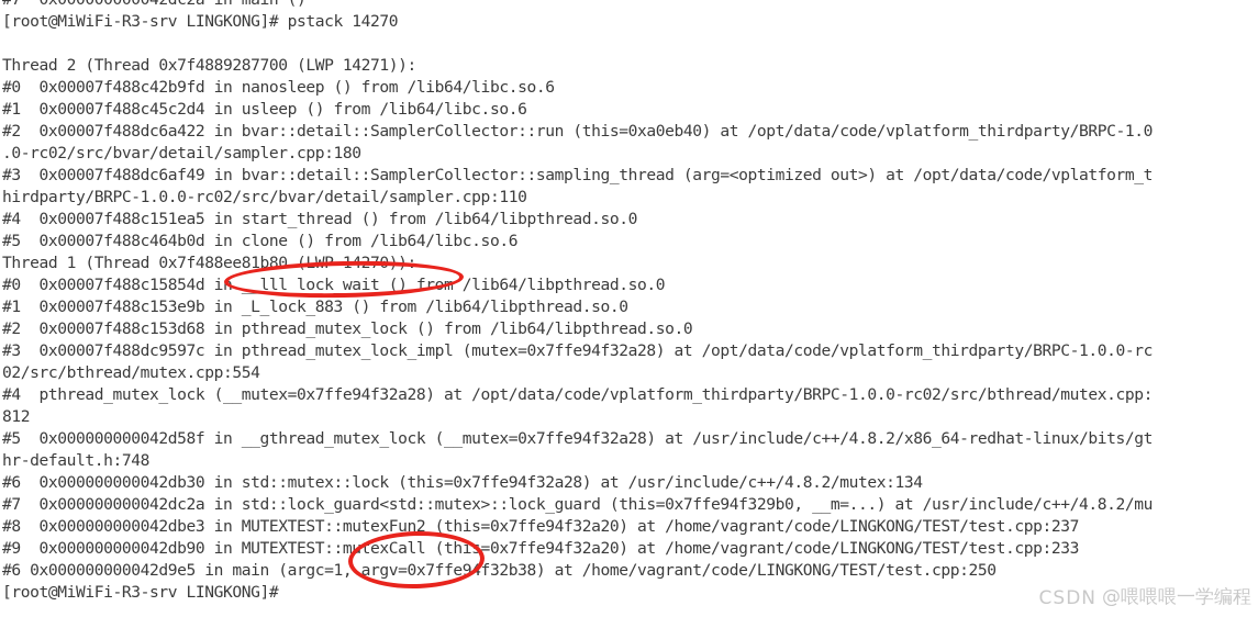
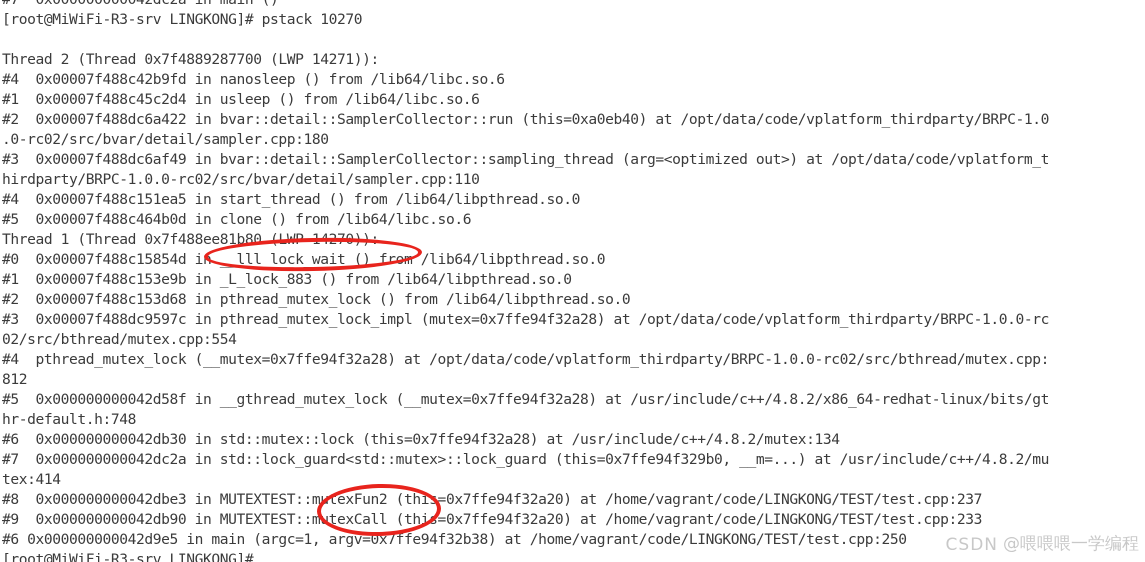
- [root@MiWiFi-R3-srv LINGKONG]# pstack 14270
+ [root@MiWiFi-R3-srv LINGKONG]# pstack 10270
  Thread 2 (Thread 0x7f4889287700 (LWP 14271)):
- #0 0x00007f488c42b9fd in nanosleep () from /lib64/libc.so.6
+ #4 0x00007f488c42b9fd in nanosleep () from /lib64/libc.so.6
  #1 0x00007f488c45c2d4 in usleep () from /lib64/libc.so.6
  #2 0x00007f488dc6a422 in bvar::detail::SamplerCollector::run (this=0xa0eb40) at /opt/data/code/vplatform_thirdparty/BRPC-1.0
  .0-rc02/src/bvar/detail/sampler.cpp:180
  #3 0x00007f488dc6af49 in bvar::detail::SamplerCollector::sampling_thread (arg=<optimized out>) at /opt/data/code/vplatform_t
  hirdparty/BRPC-1.0.0-rc02/src/bvar/detail/sampler.cpp:110
  #4 0x00007f488c151ea5 in start_thread () from /lib64/libpthread.so.0
  #5 0x00007f488c464b0d in clone () from /lib64/libc.so.6
  Thread 1 (Thread 0x7f488ee81b80 (LWP 14270)):
  #0 0x00007f488c15854d in __lll_lock_wait () from /lib64/libpthread.so.0
  #1 0x00007f488c153e9b in _L_lock_883 () from /lib64/libpthread.so.0
  #2 0x00007f488c153d68 in pthread_mutex_lock () from /lib64/libpthread.so.0
  #3 0x00007f488dc9597c in pthread_mutex_lock_impl (mutex=0x7ffe94f32a28) at /opt/data/code/vplatform_thirdparty/BRPC-1.0.0-rc
  02/src/bthread/mutex.cpp:554
  #4 pthread_mutex_lock (__mutex=0x7ffe94f32a28) at /opt/data/code/vplatform_thirdparty/BRPC-1.0.0-rc02/src/bthread/mutex.cpp:
  812
  #5 0x000000000042d58f in __gthread_mutex_lock (__mutex=0x7ffe94f32a28) at /usr/include/c++/4.8.2/x86_64-redhat-linux/bits/gt
  hr-default.h:748
  #6 0x000000000042db30 in std::mutex::lock (this=0x7ffe94f32a28) at /usr/include/c++/4.8.2/mutex:134
  #7 0x000000000042dc2a in std::lock_guard<std::mutex>::lock_guard (this=0x7ffe94f329b0, __m=...) at /usr/include/c++/4.8.2/mu
+ tex:414
  #8 0x000000000042dbe3 in MUTEXTEST::mutexFun2 (this=0x7ffe94f32a20) at /home/vagrant/code/LINGKONG/TEST/test.cpp:237
  #9 0x000000000042db90 in MUTEXTEST::mutexCall (this=0x7ffe94f32a20) at /home/vagrant/code/LINGKONG/TEST/test.cpp:233
  #6 0x000000000042d9e5 in main (argc=1, argv=0x7ffe94f32b38) at /home/vagrant/code/LINGKONG/TEST/test.cpp:250
  [root@MiWiFi-R3-srv LINGKONG]#
  CSDN
  @喂喂喂一学编程
